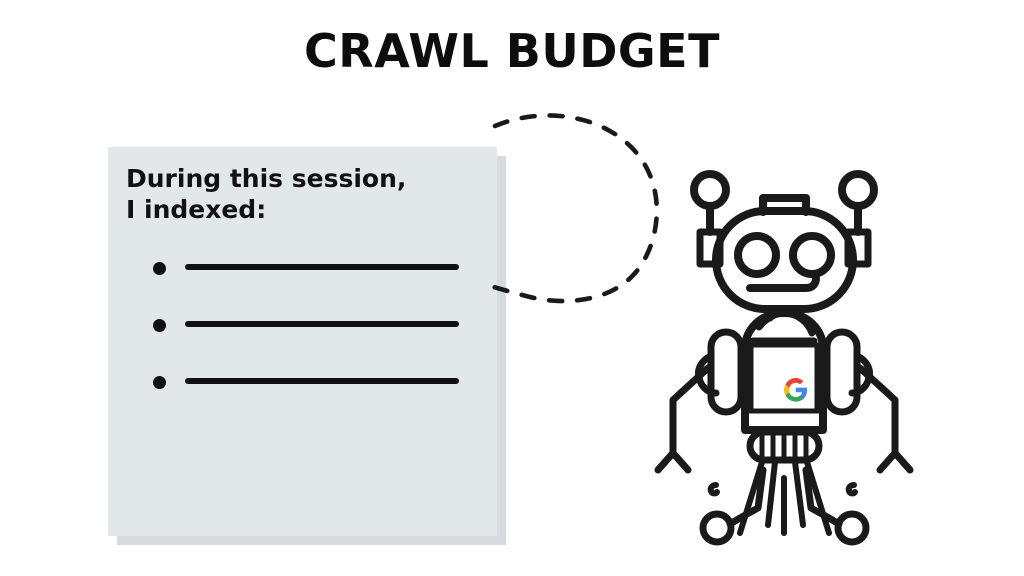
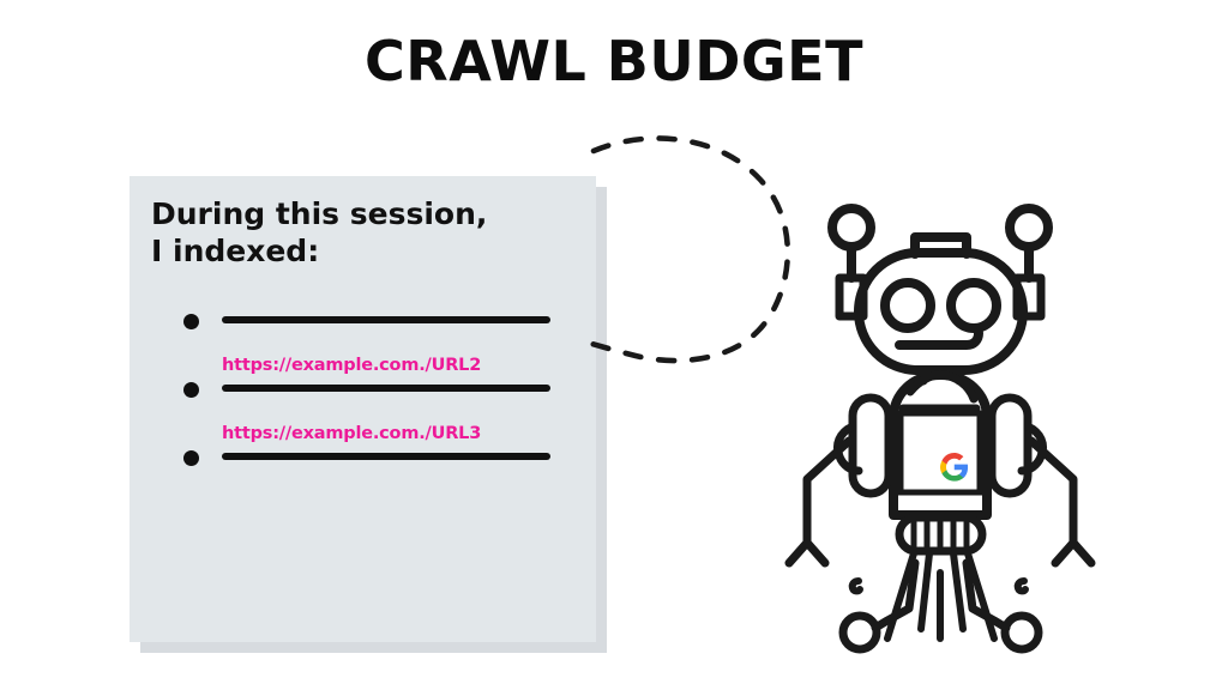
  CRAWL BUDGET
  During this session,
  I indexed:
+ https://example.com./URL2
+ https://example.com./URL3
